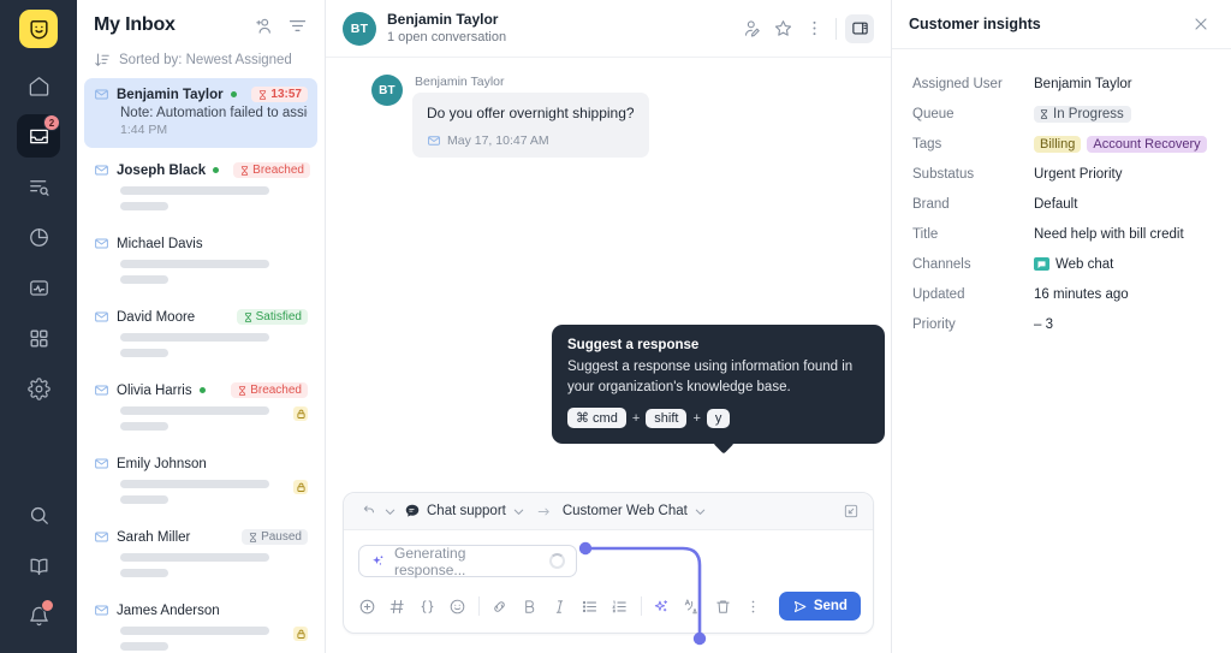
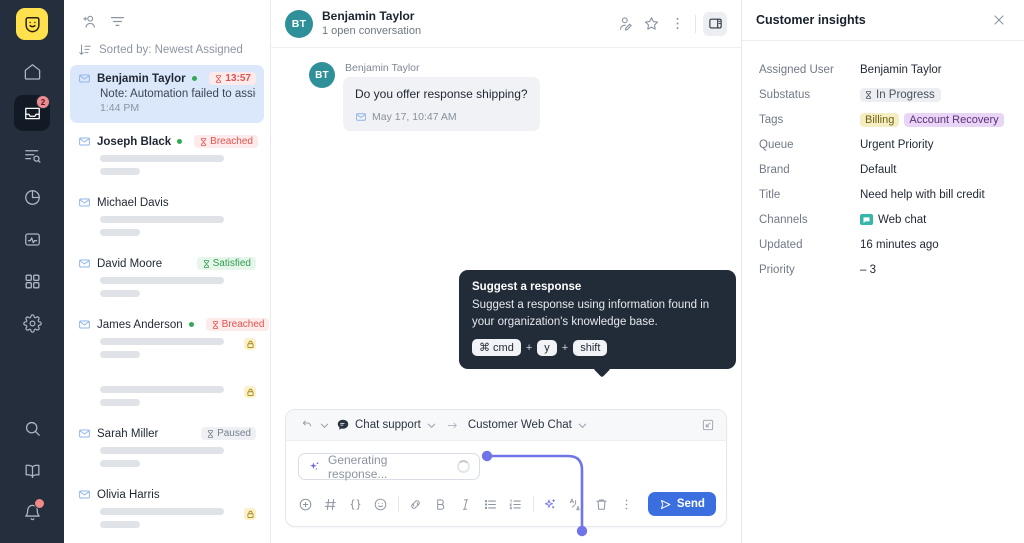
  2
- My Inbox
  Sorted by: Newest Assigned
  Benjamin Taylor
  13:57
  Note: Automation failed to assi
  1:44 PM
  Joseph Black
  Breached
  Michael Davis
  David Moore
  Satisfied
- Olivia Harris
+ James Anderson
  Breached
- Emily Johnson
  Sarah Miller
  Paused
- James Anderson
+ Olivia Harris
  BT
  Benjamin Taylor
  1 open conversation
  BT
  Benjamin Taylor
- Do you offer overnight shipping?
+ Do you offer response shipping?
  May 17, 10:47 AM
  Chat support
  Customer Web Chat
  Generating response...
  Send
  Suggest a response
  Suggest a response using information found in your organization's knowledge base.
  ⌘ cmd
  +
- shift
+ y
  +
- y
+ shift
  Customer insights
  Assigned User
  Benjamin Taylor
- Queue
+ Substatus
  In Progress
  Tags
  Billing
  Account Recovery
- Substatus
+ Queue
  Urgent Priority
  Brand
  Default
  Title
  Need help with bill credit
  Channels
  Web chat
  Updated
  16 minutes ago
  Priority
  – 3
